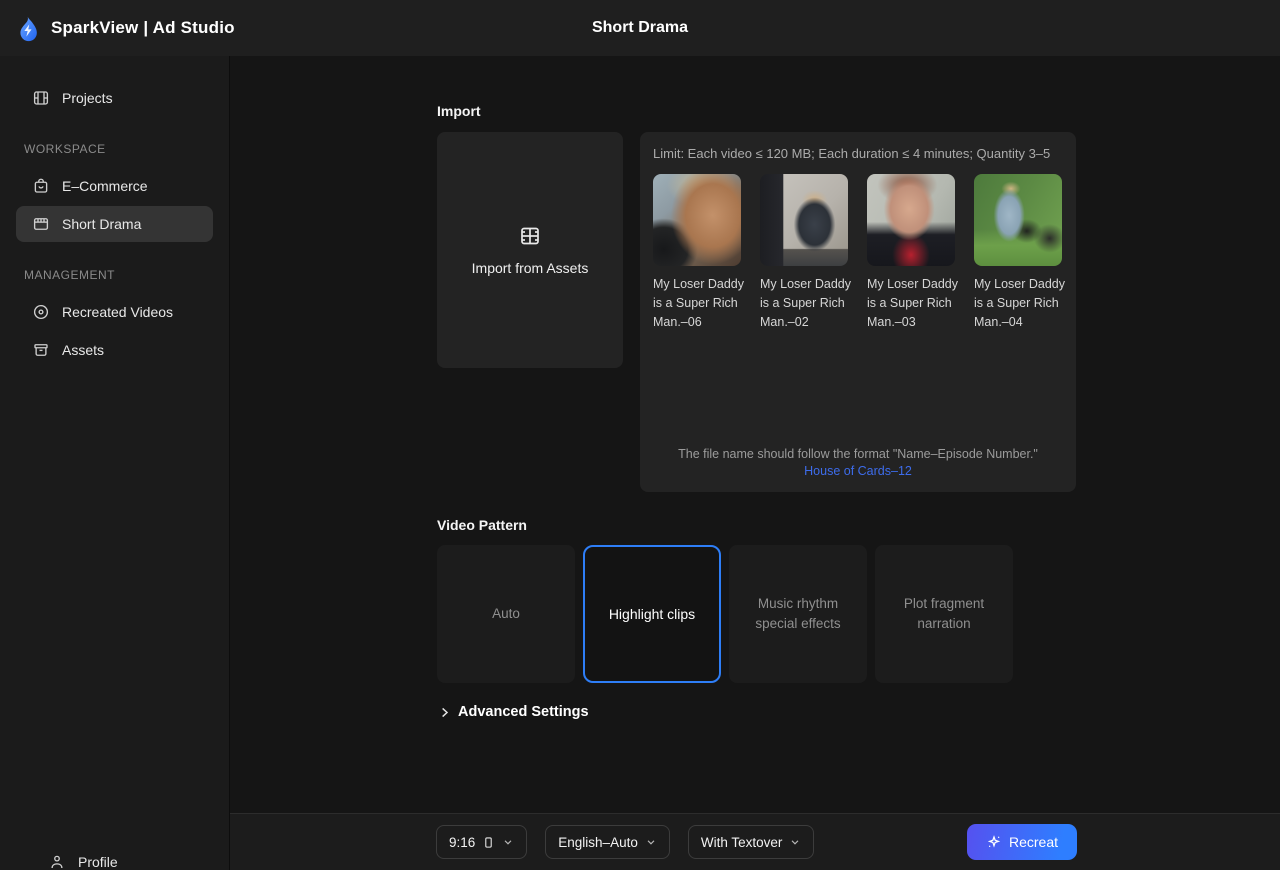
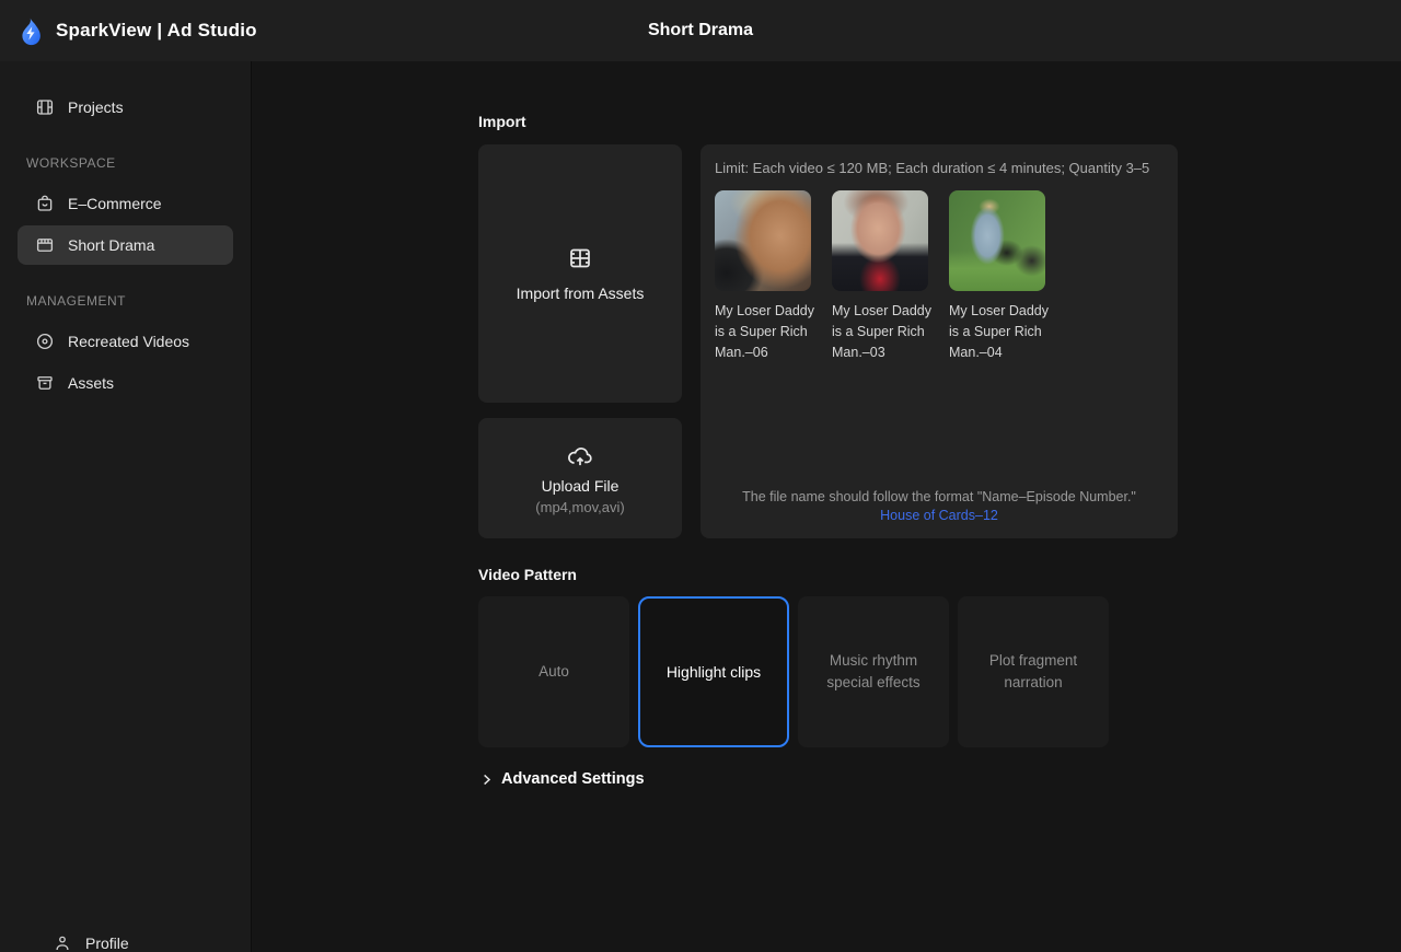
  Short Drama
  SparkView | Ad Studio
  Projects
  WORKSPACE
  E–Commerce
  Short Drama
  MANAGEMENT
  Recreated Videos
  Assets
  Profile
  Import
  Import from Assets
+ Upload File
+ (mp4,mov,avi)
  Limit: Each video ≤ 120 MB; Each duration ≤ 4 minutes; Quantity 3–5
  My Loser Daddy is a Super Rich Man.–06
- My Loser Daddy is a Super Rich Man.–02
  My Loser Daddy is a Super Rich Man.–03
  My Loser Daddy is a Super Rich Man.–04
  The file name should follow the format "Name–Episode Number."
  House of Cards–12
  Video Pattern
  Auto
  Highlight clips
  Music rhythm special effects
  Plot fragment narration
  Advanced Settings
- 9:16
- English–Auto
- With Textover
- Recreat
